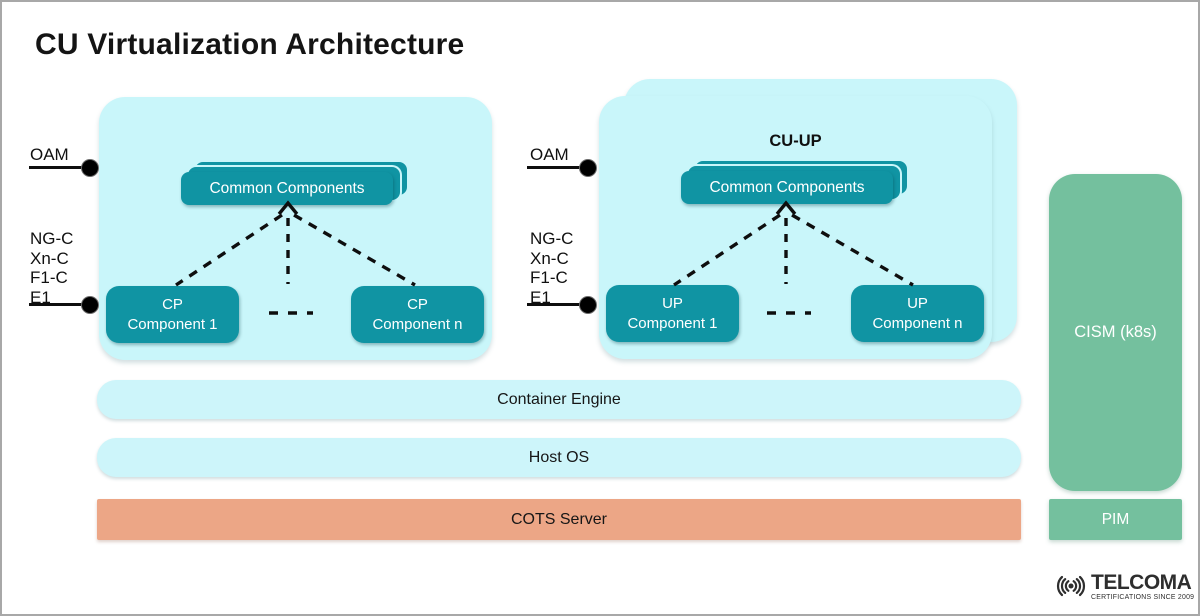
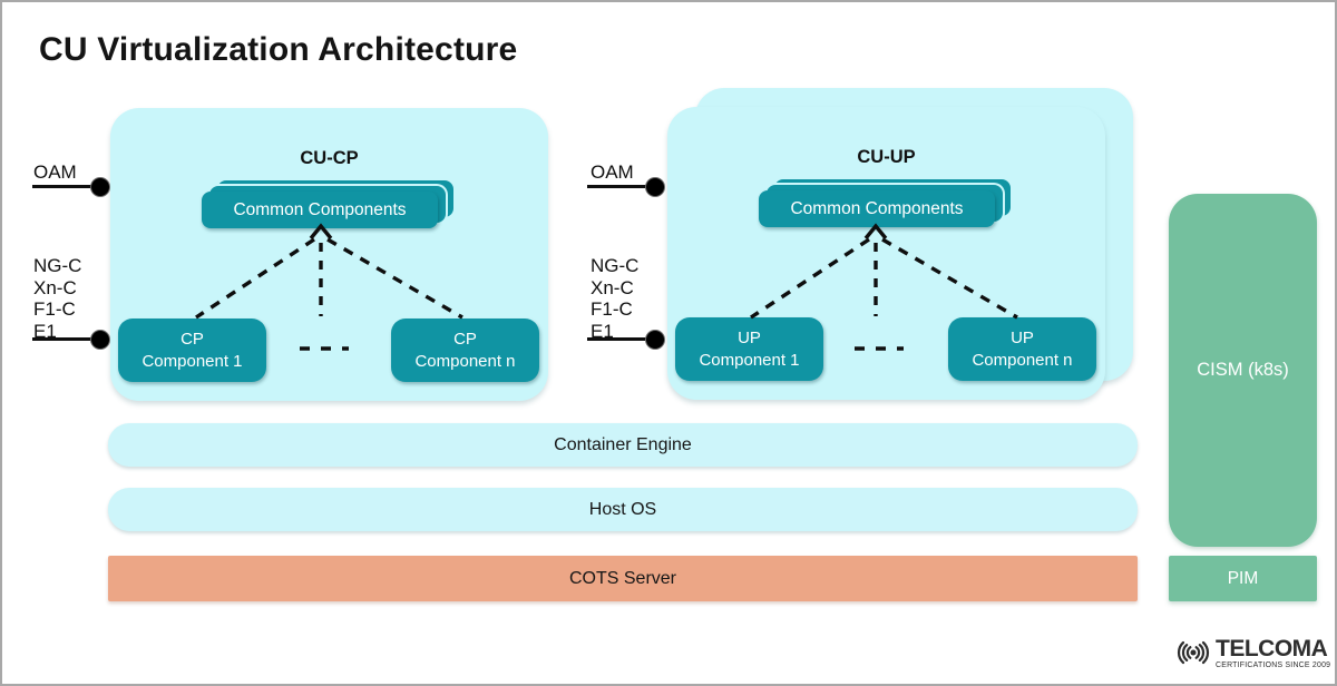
  CU Virtualization Architecture
+ CU-CP
  Common Components
  CP
  Component 1
  CP
  Component n
  CU-UP
  Common Components
  UP
  Component 1
  UP
  Component n
  OAM
  NG-C
  Xn-C
  F1-C
  E1
  OAM
  NG-C
  Xn-C
  F1-C
  E1
  CISM (k8s)
  PIM
  Container Engine
  Host OS
  COTS Server
  TELCOMA
